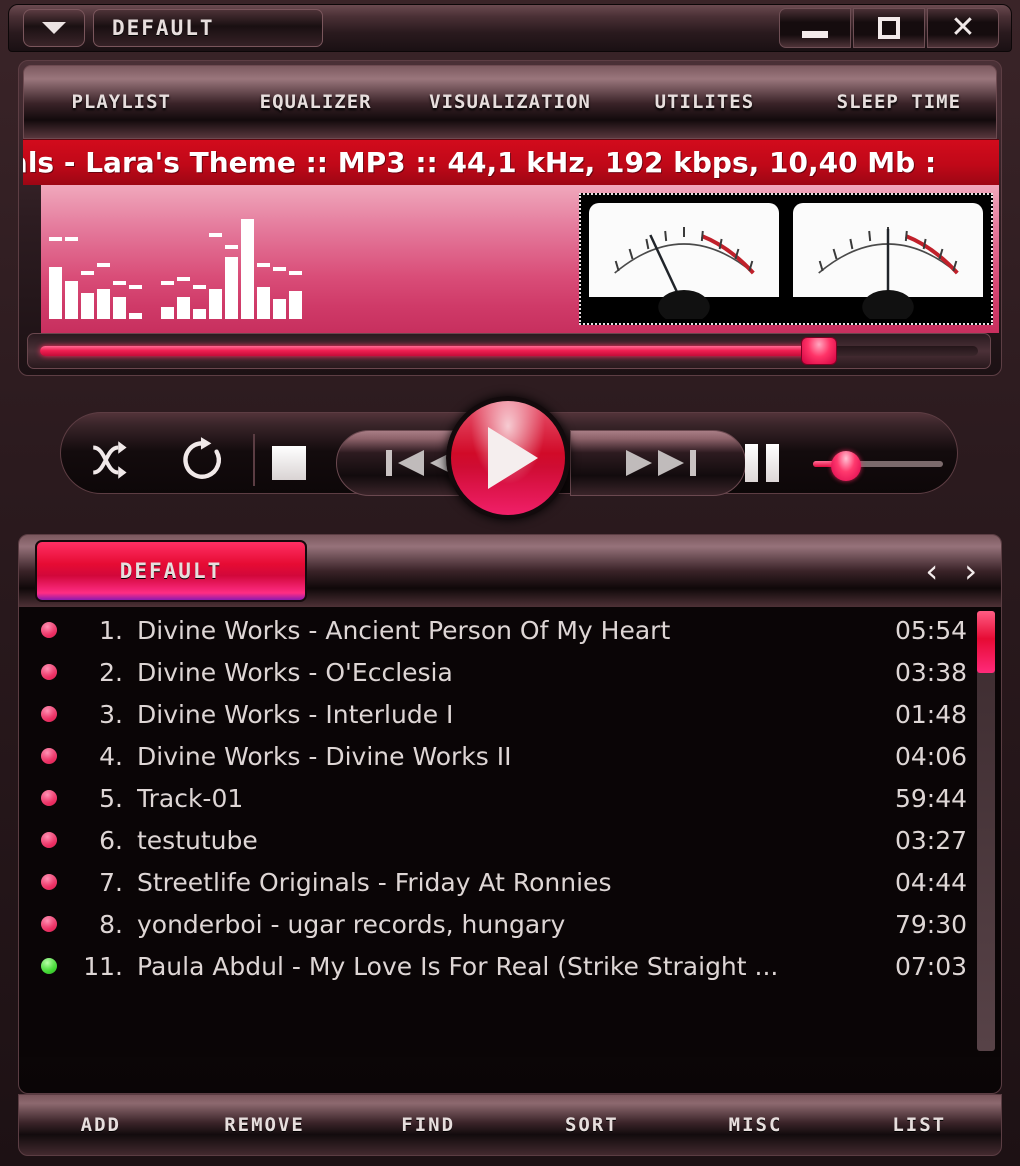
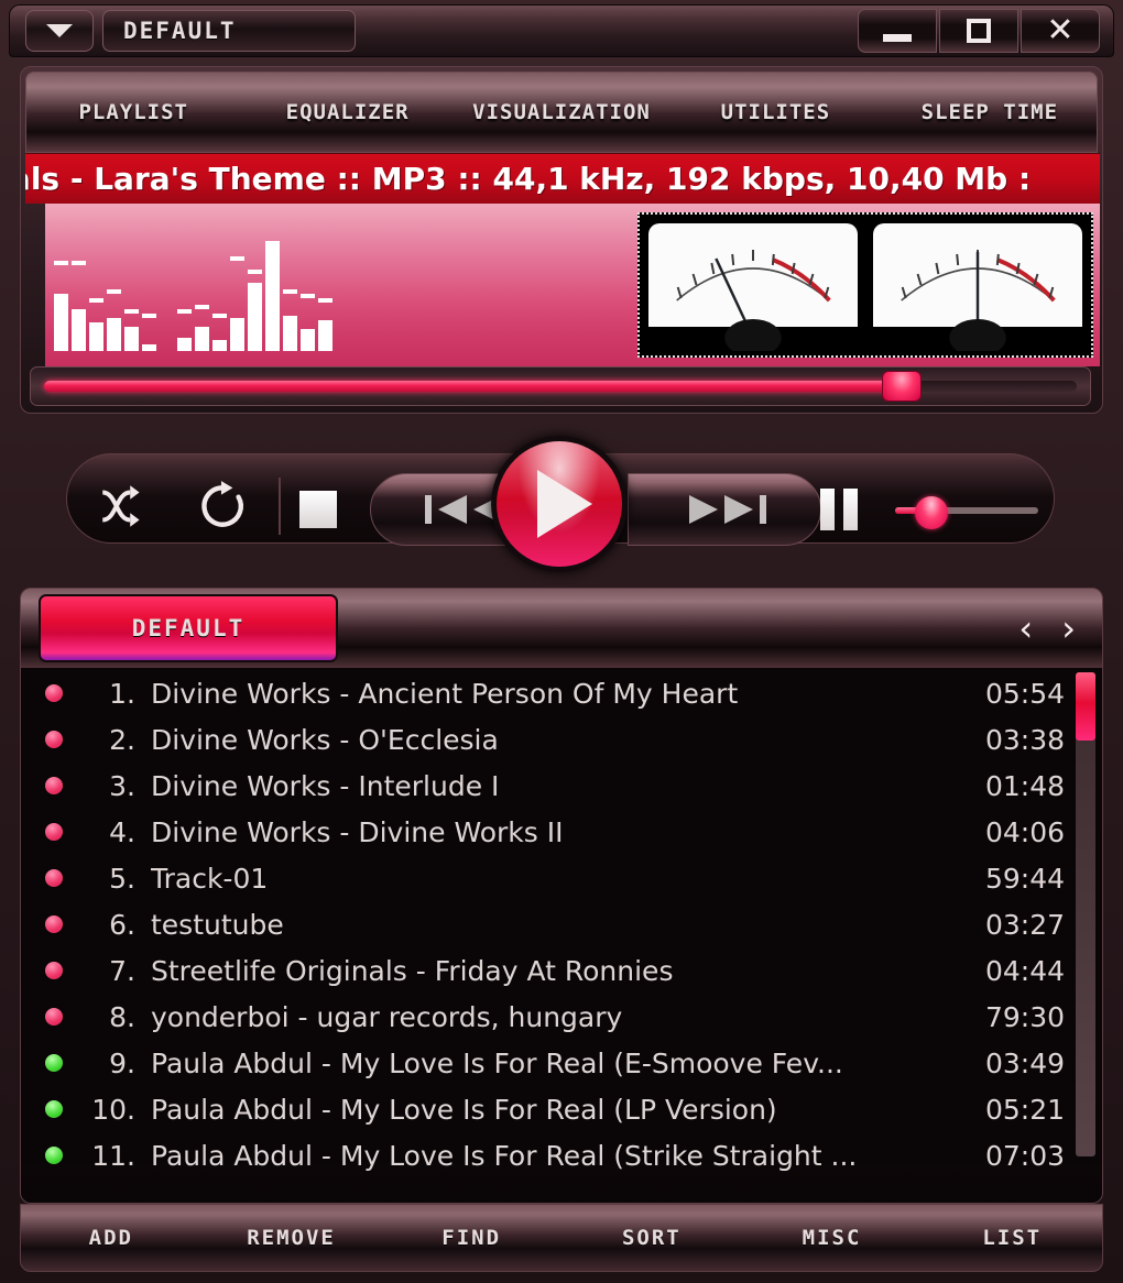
  DEFAULT
  ✕
  PLAYLIST
  EQUALIZER
  VISUALIZATION
  UTILITES
  SLEEP TIME
  ls - Lara's Theme :: MP3 :: 44,1 kHz, 192 kbps, 10,40 Mb :
  DEFAULT
  ‹
  ›
  1.
  Divine Works - Ancient Person Of My Heart
  05:54
  2.
  Divine Works - O'Ecclesia
  03:38
  3.
  Divine Works - Interlude I
  01:48
  4.
  Divine Works - Divine Works II
  04:06
  5.
  Track-01
  59:44
  6.
  testutube
  03:27
  7.
  Streetlife Originals - Friday At Ronnies
  04:44
  8.
  yonderboi - ugar records, hungary
  79:30
+ 9.
+ Paula Abdul - My Love Is For Real (E-Smoove Fev...
+ 03:49
+ 10.
+ Paula Abdul - My Love Is For Real (LP Version)
+ 05:21
  11.
  Paula Abdul - My Love Is For Real (Strike Straight ...
  07:03
  ADD
  REMOVE
  FIND
  SORT
  MISC
  LIST
